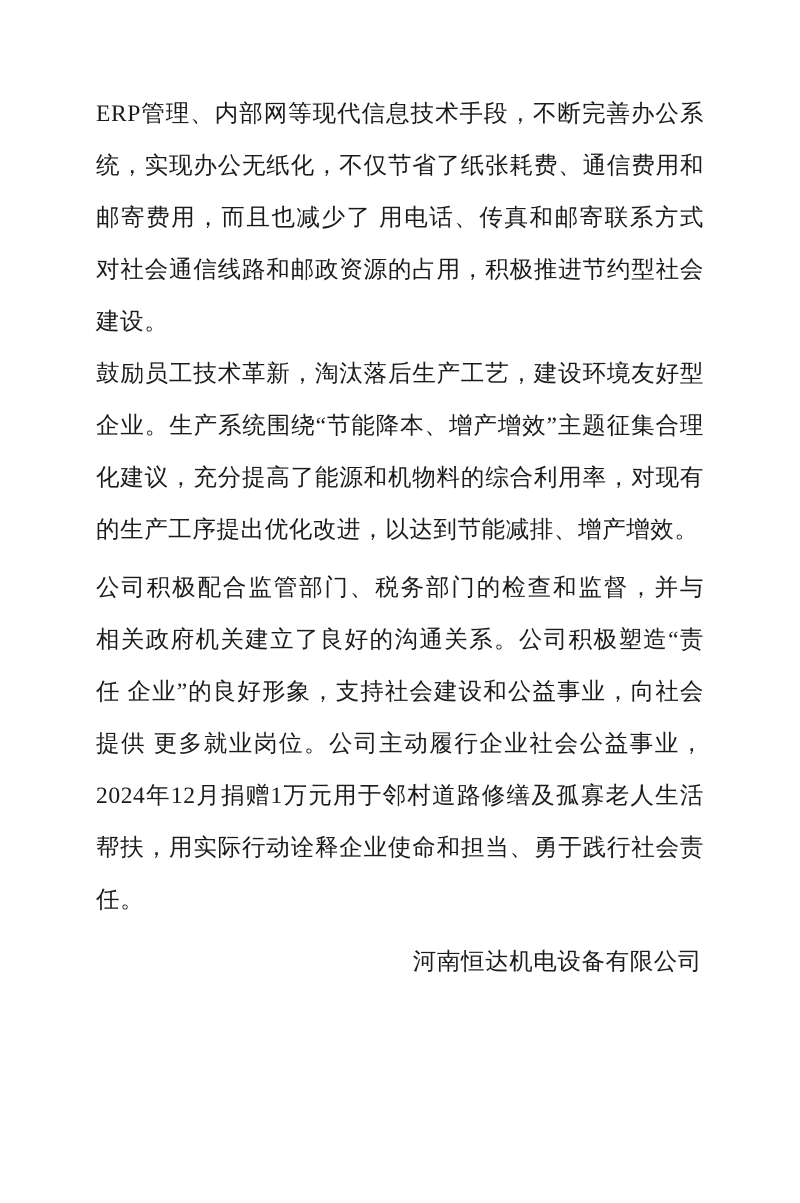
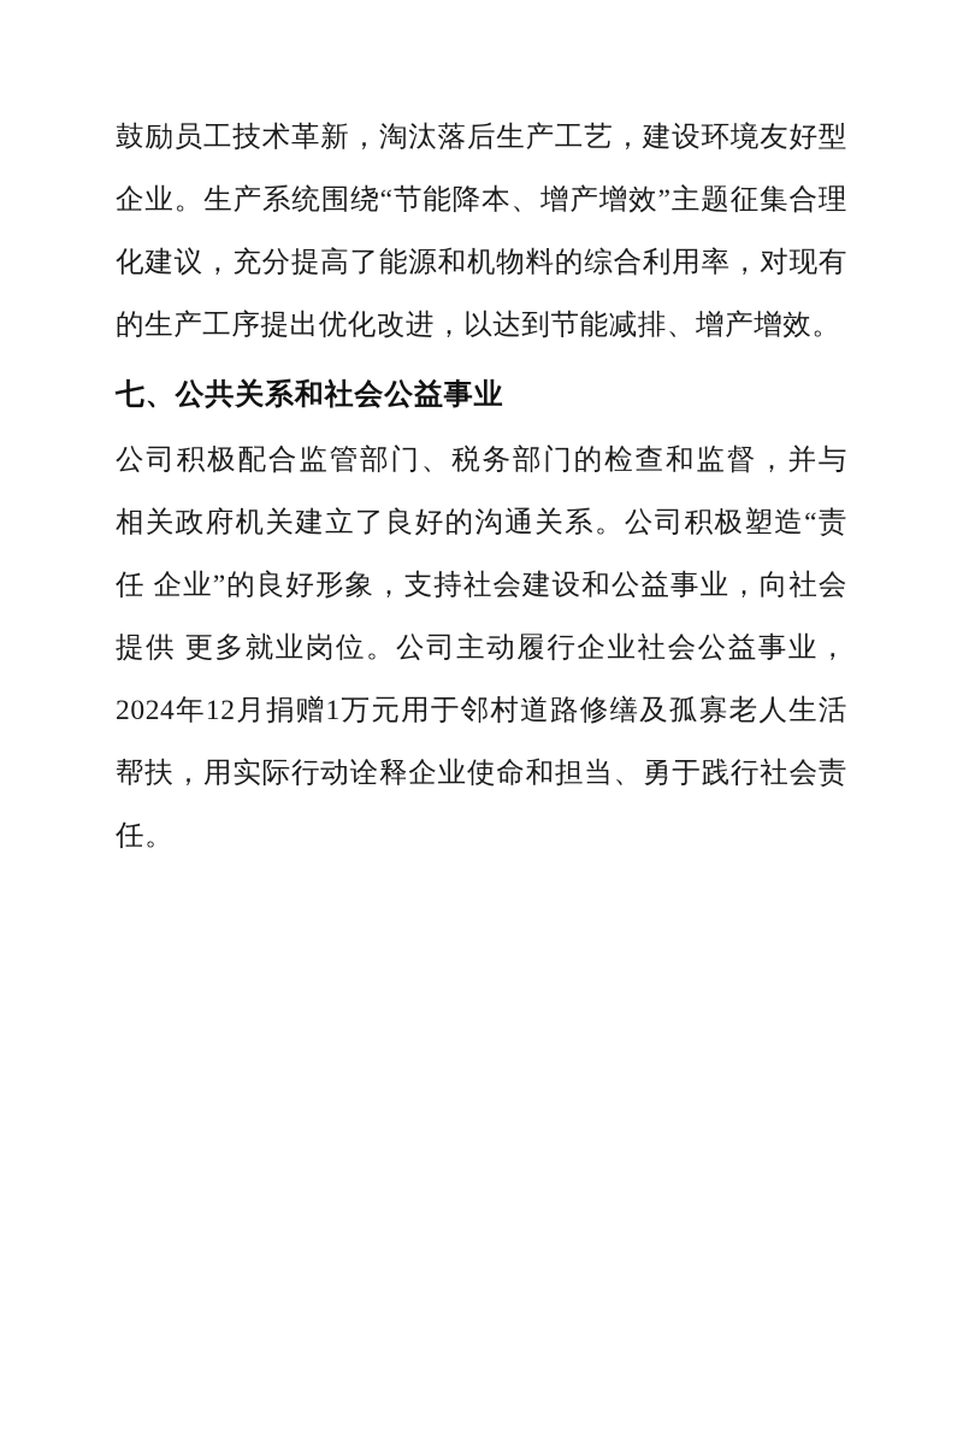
- ERP管理、内部网等现代信息技术手段，不断完善办公系统，实现办公无纸化，不仅节省了纸张耗费、通信费用和邮寄费用，而且也减少了 用电话、传真和邮寄联系方式对社会通信线路和邮政资源的占用，积极推进节约型社会建设。
  鼓励员工技术革新，淘汰落后生产工艺，建设环境友好型企业。生产系统围绕“节能降本、增产增效”主题征集合理化建议，充分提高了能源和机物料的综合利用率，对现有的生产工序提出优化改进，以达到节能减排、增产增效。
+ 七、公共关系和社会公益事业
  公司积极配合监管部门、税务部门的检查和监督，并与 相关政府机关建立了良好的沟通关系。公司积极塑造“责任 企业”的良好形象，支持社会建设和公益事业，向社会提供 更多就业岗位。公司主动履行企业社会公益事业，2024年12月捐赠1万元用于邻村道路修缮及孤寡老人生活帮扶，用实际行动诠释企业使命和担当、勇于践行社会责任。
- 河南恒达机电设备有限公司
